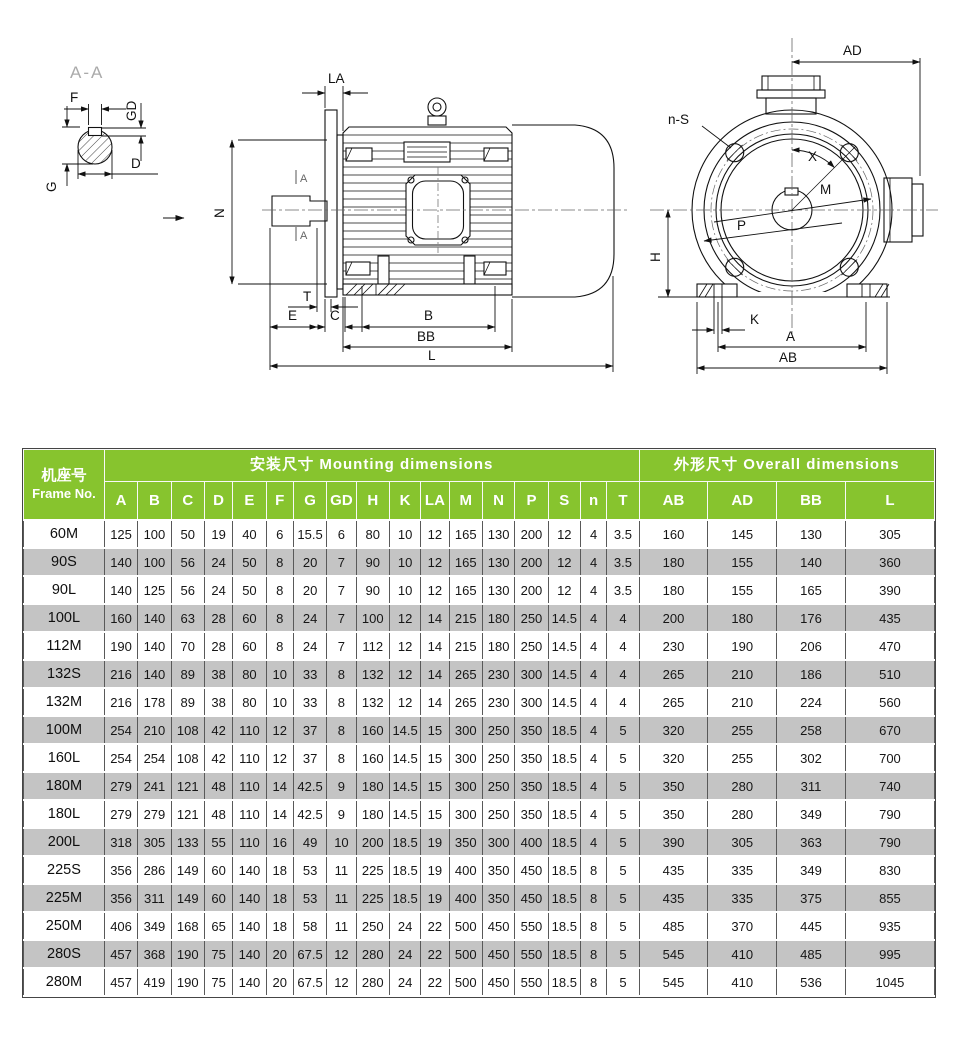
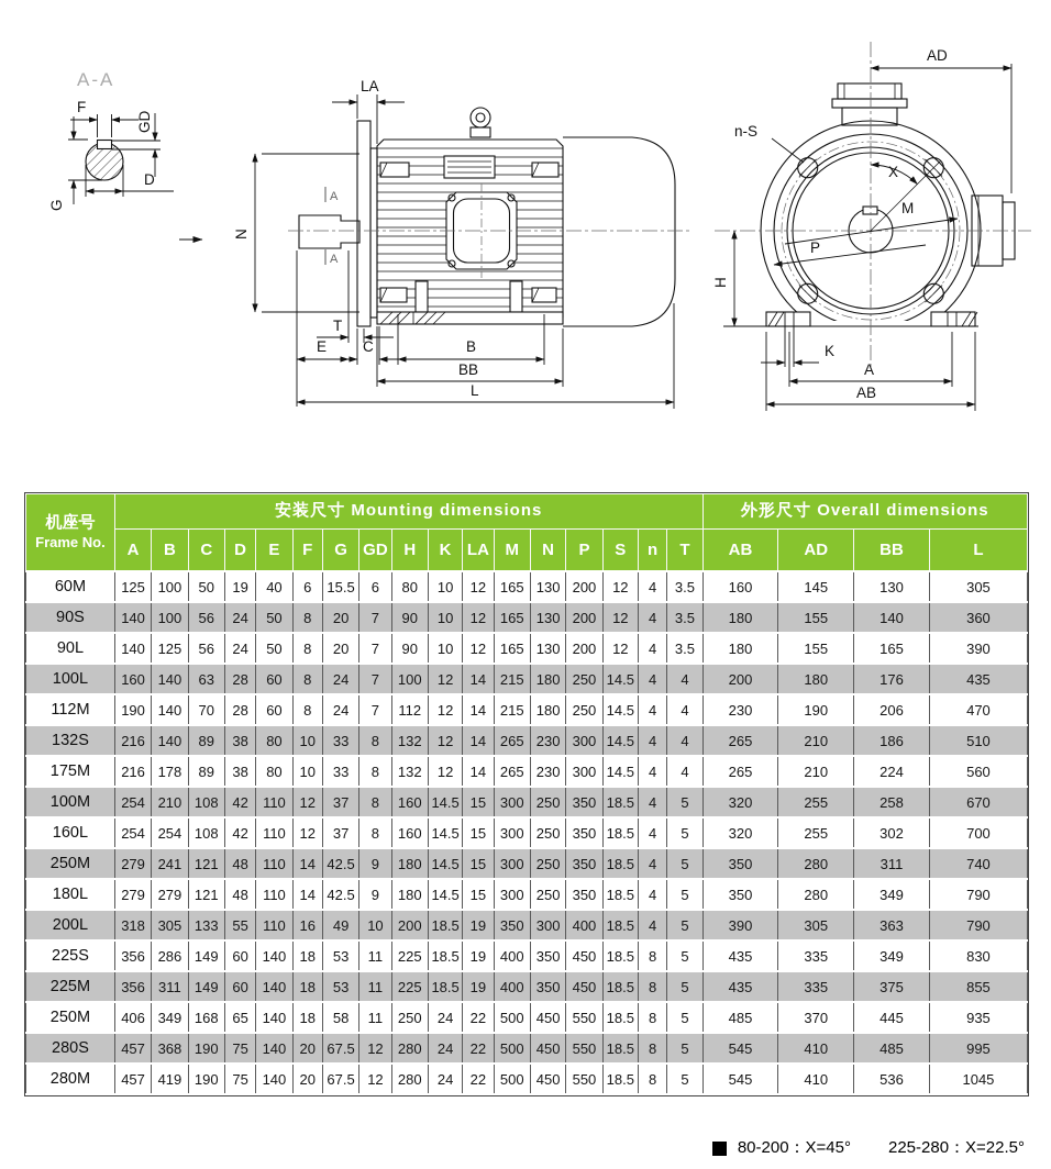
  A-A
  F
  D
  A
  A
  LA
  T
  E
  C
  B
  BB
  L
  AD
  n-S
  X
  M
  P
  K
  A
  AB
  机座号 Frame No.	安装尺寸 Mounting dimensions	外形尺寸 Overall dimensions
  A	B	C	D	E	F	G	GD	H	K	LA	M	N	P	S	n	T	AB	AD	BB	L
  60M	125	100	50	19	40	6	15.5	6	80	10	12	165	130	200	12	4	3.5	160	145	130	305
  90S	140	100	56	24	50	8	20	7	90	10	12	165	130	200	12	4	3.5	180	155	140	360
  90L	140	125	56	24	50	8	20	7	90	10	12	165	130	200	12	4	3.5	180	155	165	390
  100L	160	140	63	28	60	8	24	7	100	12	14	215	180	250	14.5	4	4	200	180	176	435
  112M	190	140	70	28	60	8	24	7	112	12	14	215	180	250	14.5	4	4	230	190	206	470
  132S	216	140	89	38	80	10	33	8	132	12	14	265	230	300	14.5	4	4	265	210	186	510
- 132M	216	178	89	38	80	10	33	8	132	12	14	265	230	300	14.5	4	4	265	210	224	560
+ 175M	216	178	89	38	80	10	33	8	132	12	14	265	230	300	14.5	4	4	265	210	224	560
  100M	254	210	108	42	110	12	37	8	160	14.5	15	300	250	350	18.5	4	5	320	255	258	670
  160L	254	254	108	42	110	12	37	8	160	14.5	15	300	250	350	18.5	4	5	320	255	302	700
- 180M	279	241	121	48	110	14	42.5	9	180	14.5	15	300	250	350	18.5	4	5	350	280	311	740
+ 250M	279	241	121	48	110	14	42.5	9	180	14.5	15	300	250	350	18.5	4	5	350	280	311	740
  180L	279	279	121	48	110	14	42.5	9	180	14.5	15	300	250	350	18.5	4	5	350	280	349	790
  200L	318	305	133	55	110	16	49	10	200	18.5	19	350	300	400	18.5	4	5	390	305	363	790
  225S	356	286	149	60	140	18	53	11	225	18.5	19	400	350	450	18.5	8	5	435	335	349	830
  225M	356	311	149	60	140	18	53	11	225	18.5	19	400	350	450	18.5	8	5	435	335	375	855
  250M	406	349	168	65	140	18	58	11	250	24	22	500	450	550	18.5	8	5	485	370	445	935
  280S	457	368	190	75	140	20	67.5	12	280	24	22	500	450	550	18.5	8	5	545	410	485	995
  280M	457	419	190	75	140	20	67.5	12	280	24	22	500	450	550	18.5	8	5	545	410	536	1045
+ 80-200：X=45°
+ 225-280：X=22.5°
